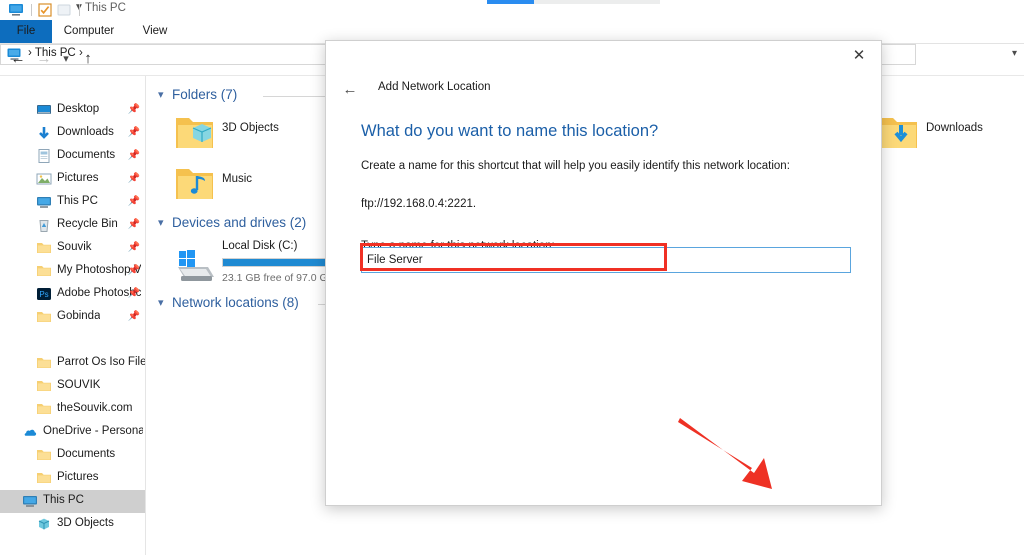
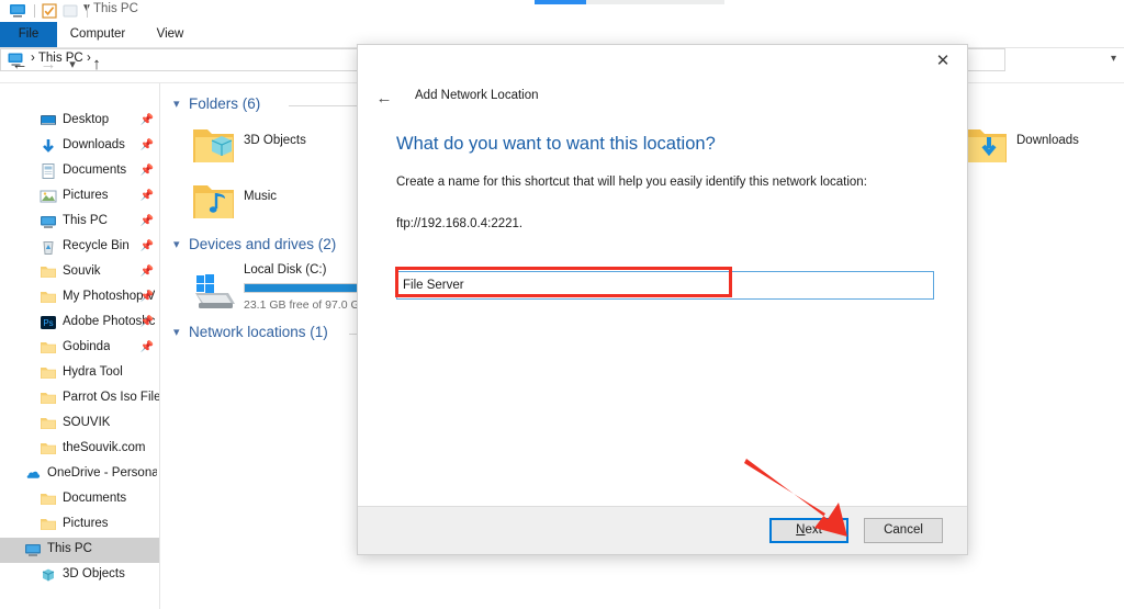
  This PC
  File
  Computer
  View
  →
  ▾
  ↑
  › This PC ›
  ▾
  Desktop
  📌
  Downloads
  📌
  Documents
  📌
  Pictures
  📌
  This PC
  📌
  Recycle Bin
  📌
  Souvik
  📌
  My Photoshop V
  📌
  Ps
  Adobe Photoshc
  📌
  Gobinda
  📌
+ Hydra Tool
  Parrot Os Iso File
  SOUVIK
  theSouvik.com
  OneDrive - Persona
  Documents
  Pictures
  This PC
  3D Objects
  ▾
- Folders (7)
+ Folders (6)
  3D Objects
  Music
  Downloads
  ▾
  Devices and drives (2)
  Local Disk (C:)
  23.1 GB free of 97.0 G
  ▾
- Network locations (8)
+ Network locations (1)
  ✕
  ←
  Add Network Location
- What do you want to name this location?
+ What do you want to want this location?
  Create a name for this shortcut that will help you easily identify this network location:
  ftp://192.168.0.4:2221.
- Type a name for this network location:
  File Server
+ Next
+ Cancel
